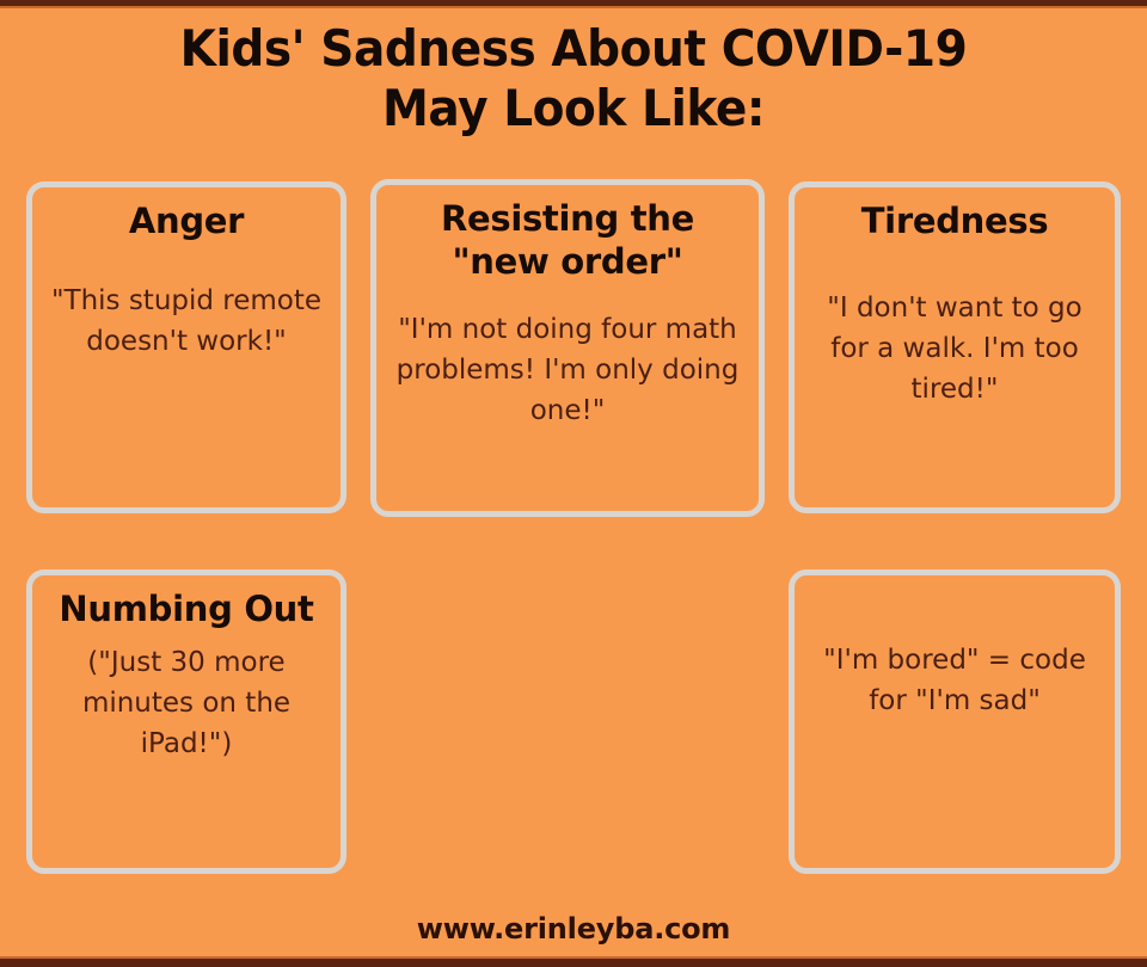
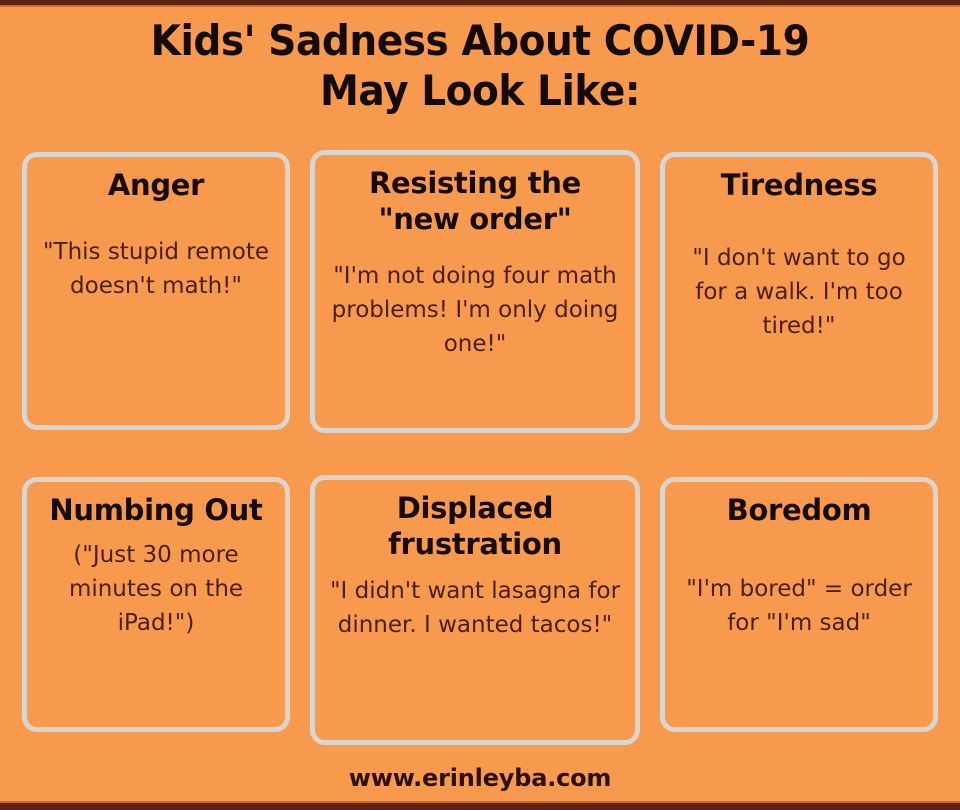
  Kids' Sadness About COVID-19
  May Look Like:
  Anger
- "This stupid remote doesn't work!"
+ "This stupid remote doesn't math!"
  Resisting the "new order"
  "I'm not doing four math problems! I'm only doing one!"
  Tiredness
  "I don't want to go for a walk. I'm too tired!"
  Numbing Out
  ("Just 30 more minutes on the iPad!")
+ Displaced frustration
+ "I didn't want lasagna for dinner. I wanted tacos!"
+ Boredom
- "I'm bored" = code for "I'm sad"
+ "I'm bored" = order for "I'm sad"
  www.erinleyba.com
